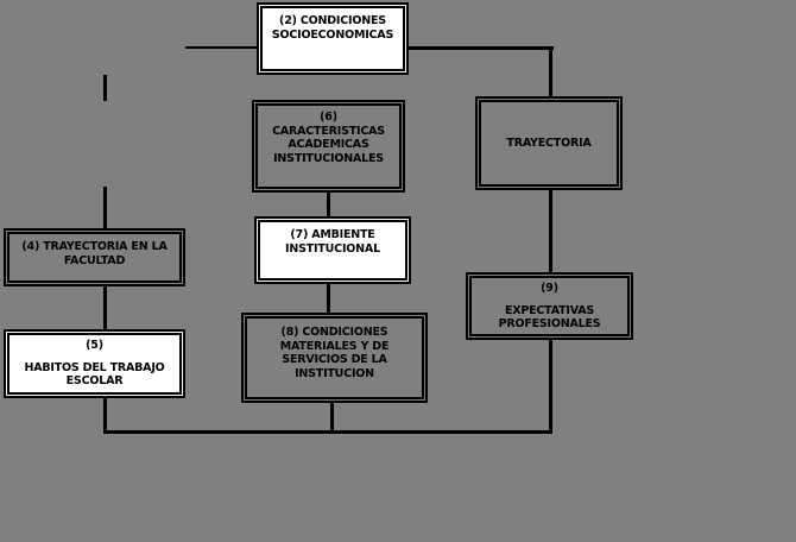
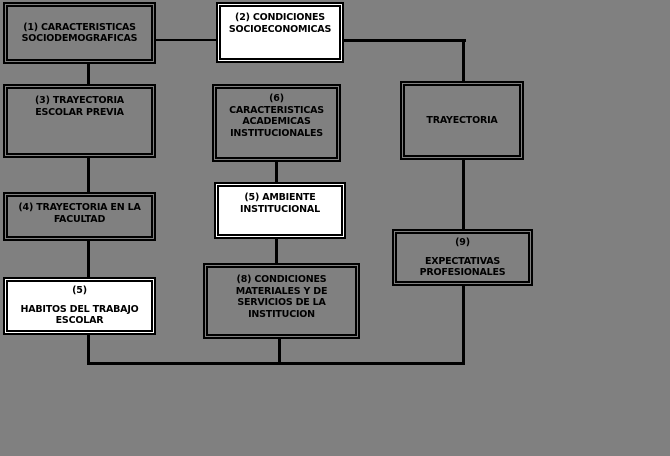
+ (1) CARACTERISTICAS SOCIODEMOGRAFICAS
  (2) CONDICIONES SOCIOECONOMICAS
+ (3) TRAYECTORIA ESCOLAR PREVIA
  (6)
  CARACTERISTICAS
  ACADEMICAS
  INSTITUCIONALES
  TRAYECTORIA
  (4) TRAYECTORIA EN LA FACULTAD
- (7) AMBIENTE INSTITUCIONAL
+ (5) AMBIENTE INSTITUCIONAL
  (9)
  EXPECTATIVAS
  PROFESIONALES
  (5)
  HABITOS DEL TRABAJO
  ESCOLAR
  (8) CONDICIONES MATERIALES Y DE SERVICIOS DE LA INSTITUCION
